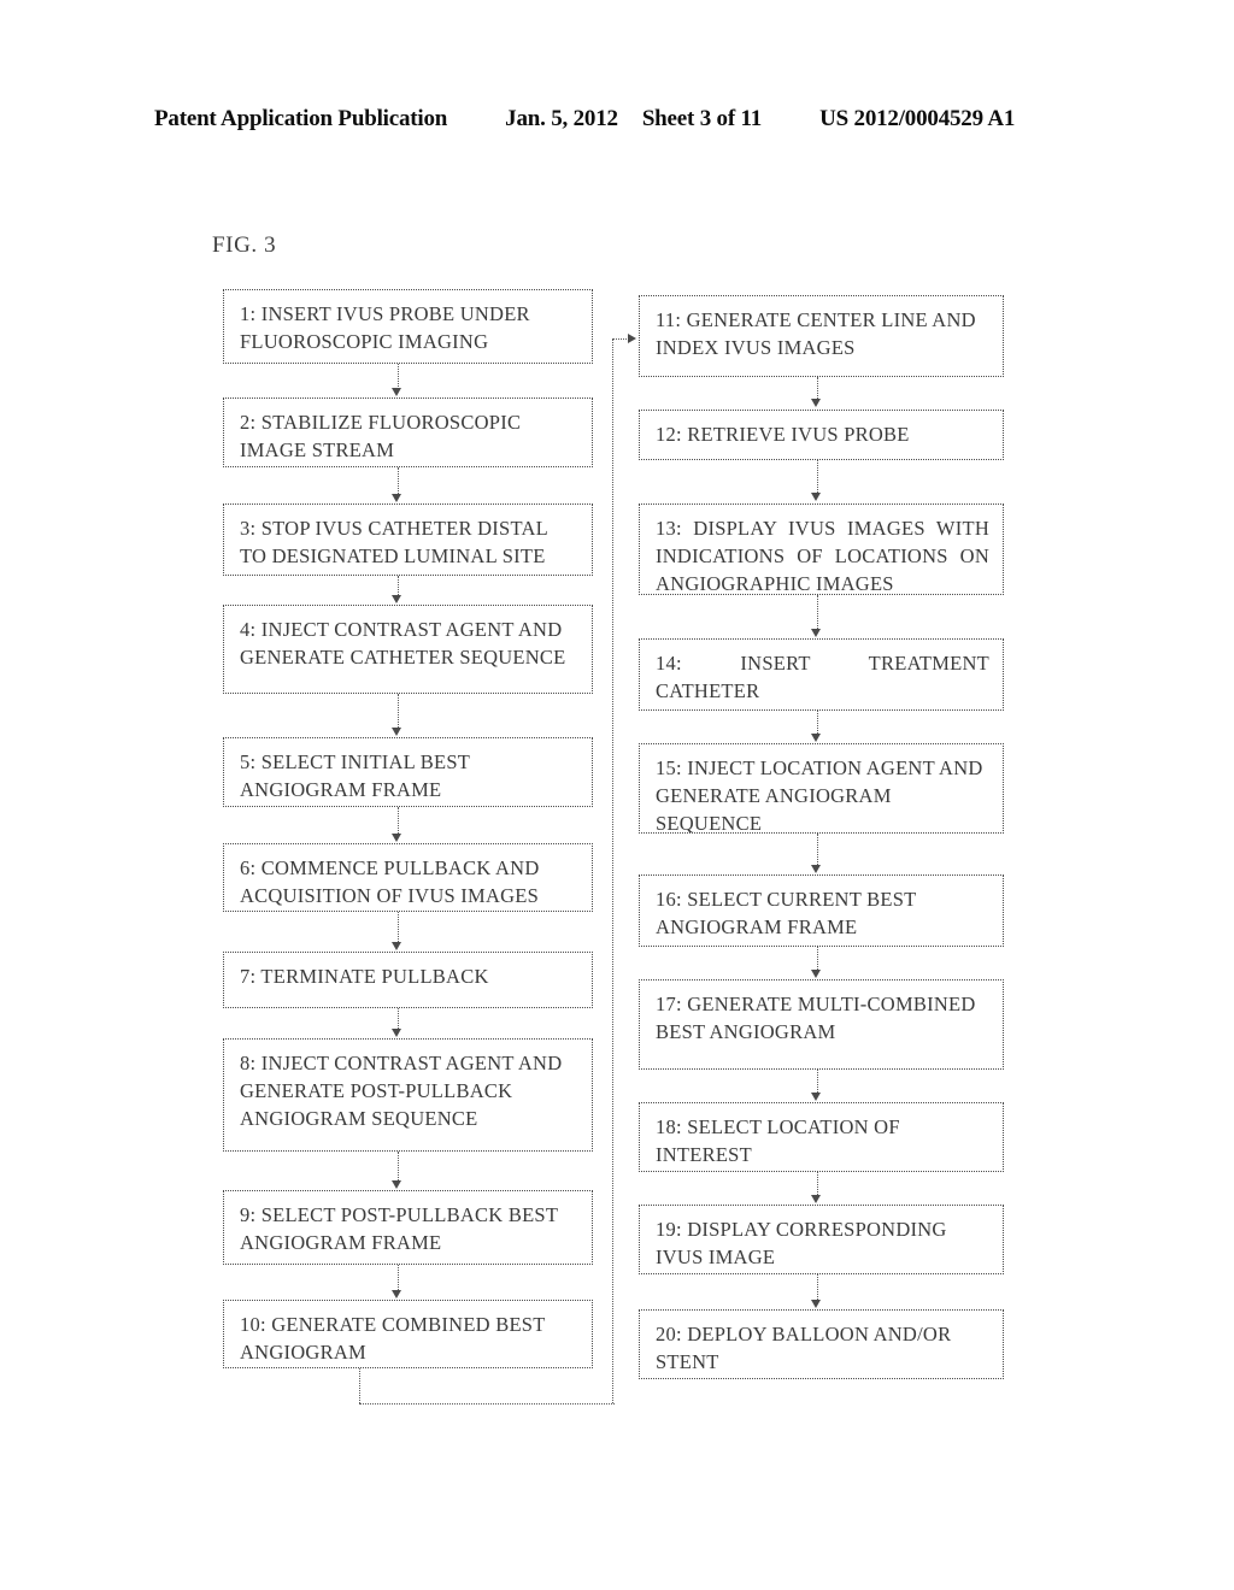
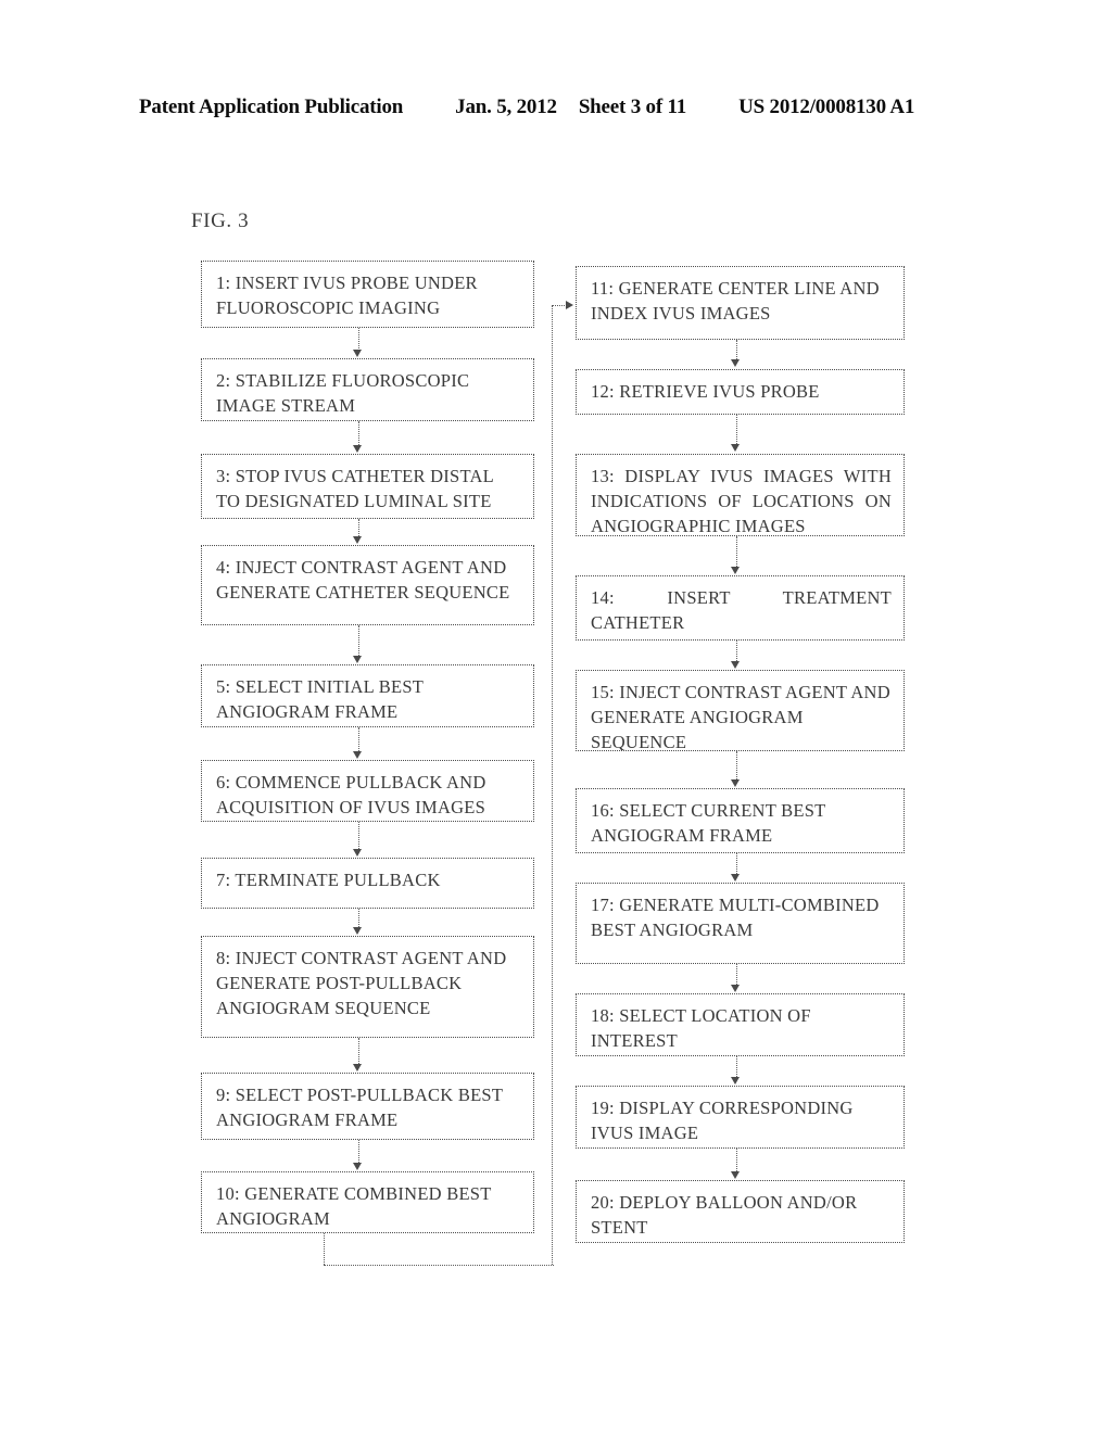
  Patent Application Publication
  Jan. 5, 2012
  Sheet 3 of 11
- US 2012/0004529 A1
+ US 2012/0008130 A1
  FIG. 3
  1: INSERT IVUS PROBE UNDER FLUOROSCOPIC IMAGING
  2: STABILIZE FLUOROSCOPIC IMAGE STREAM
  3: STOP IVUS CATHETER DISTAL TO DESIGNATED LUMINAL SITE
  4: INJECT CONTRAST AGENT AND GENERATE CATHETER SEQUENCE
  5: SELECT INITIAL BEST ANGIOGRAM FRAME
  6: COMMENCE PULLBACK AND ACQUISITION OF IVUS IMAGES
  7: TERMINATE PULLBACK
  8: INJECT CONTRAST AGENT AND GENERATE POST-PULLBACK ANGIOGRAM SEQUENCE
  9: SELECT POST-PULLBACK BEST ANGIOGRAM FRAME
  10: GENERATE COMBINED BEST ANGIOGRAM
  11: GENERATE CENTER LINE AND INDEX IVUS IMAGES
  12: RETRIEVE IVUS PROBE
  13: DISPLAY IVUS IMAGES WITH INDICATIONS OF LOCATIONS ON ANGIOGRAPHIC IMAGES
  14: INSERT TREATMENT CATHETER
- 15: INJECT LOCATION AGENT AND GENERATE ANGIOGRAM SEQUENCE
+ 15: INJECT CONTRAST AGENT AND GENERATE ANGIOGRAM SEQUENCE
  16: SELECT CURRENT BEST ANGIOGRAM FRAME
  17: GENERATE MULTI-COMBINED BEST ANGIOGRAM
  18: SELECT LOCATION OF INTEREST
  19: DISPLAY CORRESPONDING IVUS IMAGE
  20: DEPLOY BALLOON AND/OR STENT
